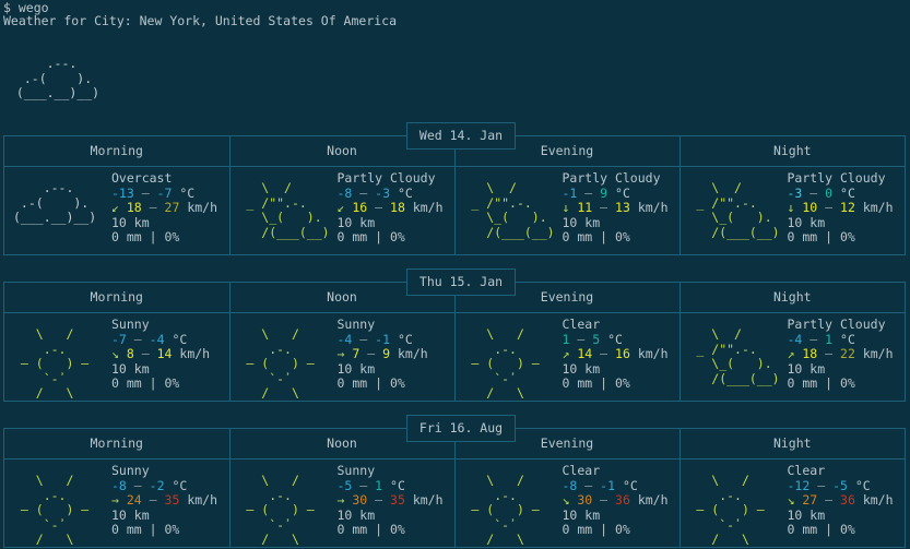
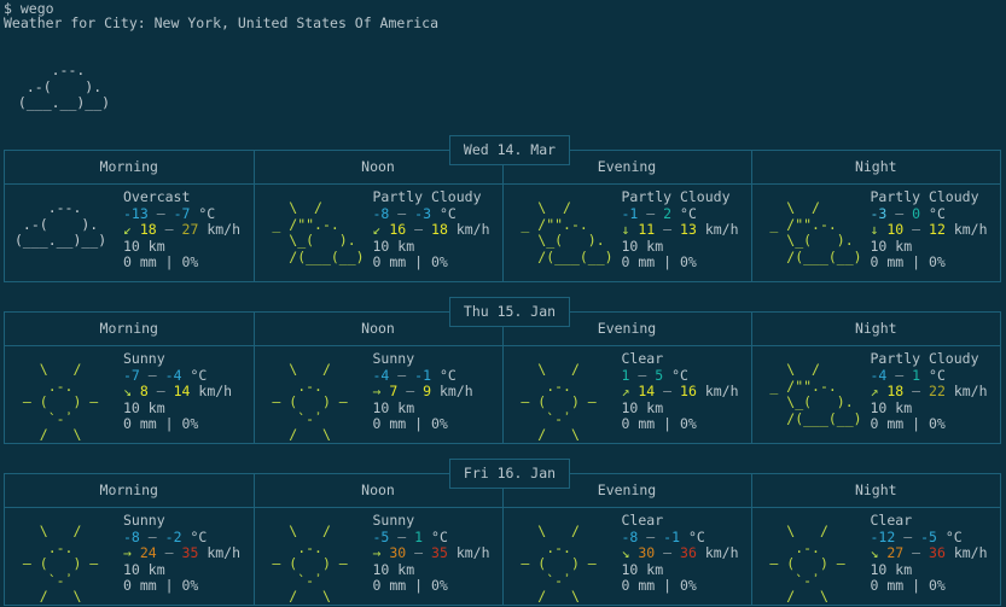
  $ wego
  Weather for City: New York, United States Of America
  .--.
  .-( ).
  (___.__)__)
- Wed 14. Jan
+ Wed 14. Mar
  Morning	Noon	Evening	Night
- .--. .-( ). (___.__)__)Overcast-13 — -7 °C↙ 18 — 27 km/h10 km0 mm | 0%	\ / _ /"".-. \_( ). /(___(__) Partly Cloudy-8 — -3 °C↙ 16 — 18 km/h10 km0 mm | 0%	\ / _ /"".-. \_( ). /(___(__) Partly Cloudy-1 — 9 °C↓ 11 — 13 km/h10 km0 mm | 0%	\ / _ /"".-. \_( ). /(___(__) Partly Cloudy-3 — 0 °C↓ 10 — 12 km/h10 km0 mm | 0%
+ .--. .-( ). (___.__)__)Overcast-13 — -7 °C↙ 18 — 27 km/h10 km0 mm | 0%	\ / _ /"".-. \_( ). /(___(__) Partly Cloudy-8 — -3 °C↙ 16 — 18 km/h10 km0 mm | 0%	\ / _ /"".-. \_( ). /(___(__) Partly Cloudy-1 — 2 °C↓ 11 — 13 km/h10 km0 mm | 0%	\ / _ /"".-. \_( ). /(___(__) Partly Cloudy-3 — 0 °C↓ 10 — 12 km/h10 km0 mm | 0%
  Thu 15. Jan
  Morning	Noon	Evening	Night
  \ / .-. — ( ) — `-᾿ / \ Sunny-7 — -4 °C↘ 8 — 14 km/h10 km0 mm | 0%	\ / .-. — ( ) — `-᾿ / \ Sunny-4 — -1 °C→ 7 — 9 km/h10 km0 mm | 0%	\ / .-. — ( ) — `-᾿ / \ Clear1 — 5 °C↗ 14 — 16 km/h10 km0 mm | 0%	\ / _ /"".-. \_( ). /(___(__) Partly Cloudy-4 — 1 °C↗ 18 — 22 km/h10 km0 mm | 0%
- Fri 16. Aug
+ Fri 16. Jan
  Morning	Noon	Evening	Night
  \ / .-. — ( ) — `-᾿ / \ Sunny-8 — -2 °C→ 24 — 35 km/h10 km0 mm | 0%	\ / .-. — ( ) — `-᾿ / \ Sunny-5 — 1 °C→ 30 — 35 km/h10 km0 mm | 0%	\ / .-. — ( ) — `-᾿ / \ Clear-8 — -1 °C↘ 30 — 36 km/h10 km0 mm | 0%	\ / .-. — ( ) — `-᾿ / \ Clear-12 — -5 °C↘ 27 — 36 km/h10 km0 mm | 0%
